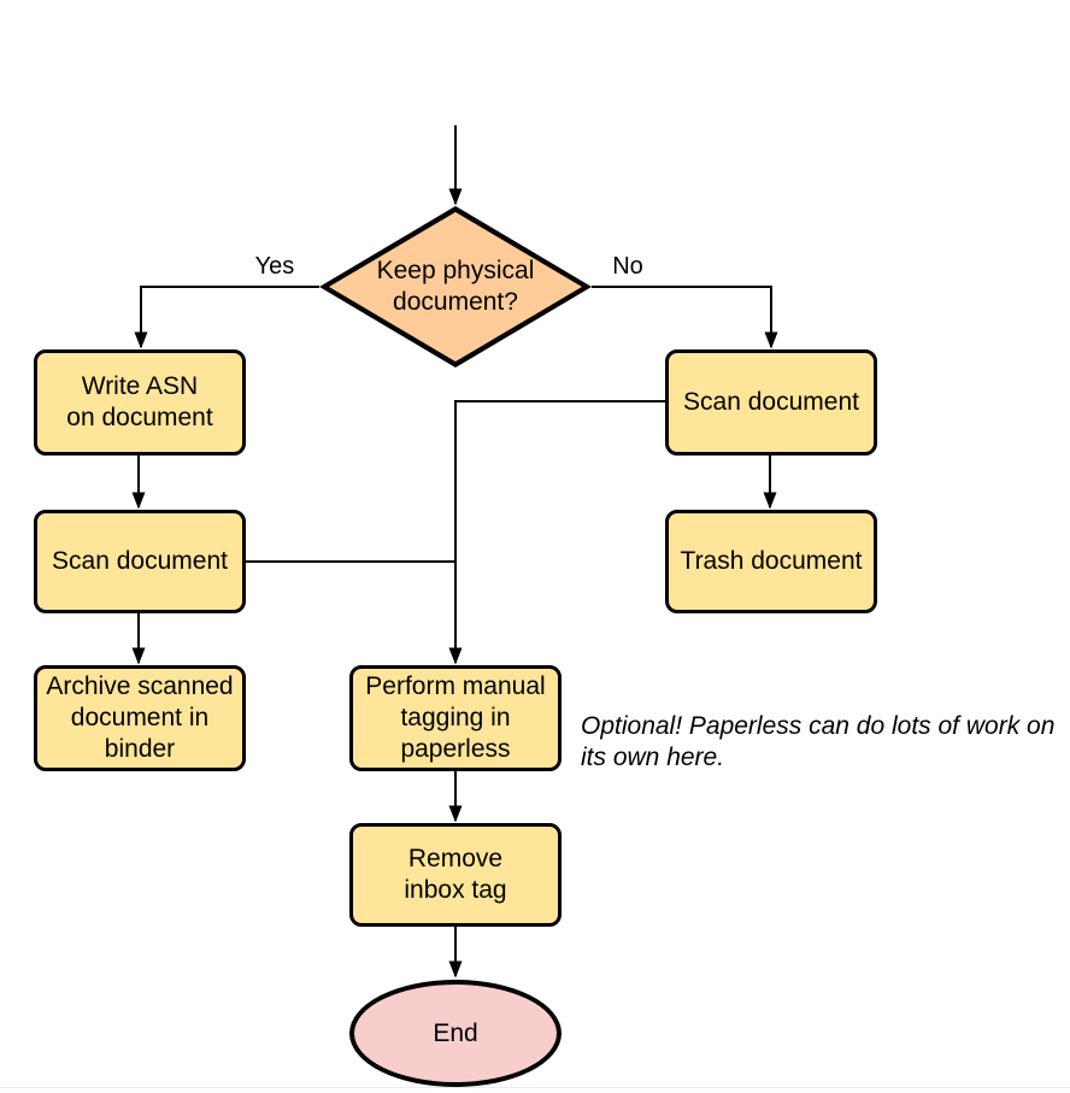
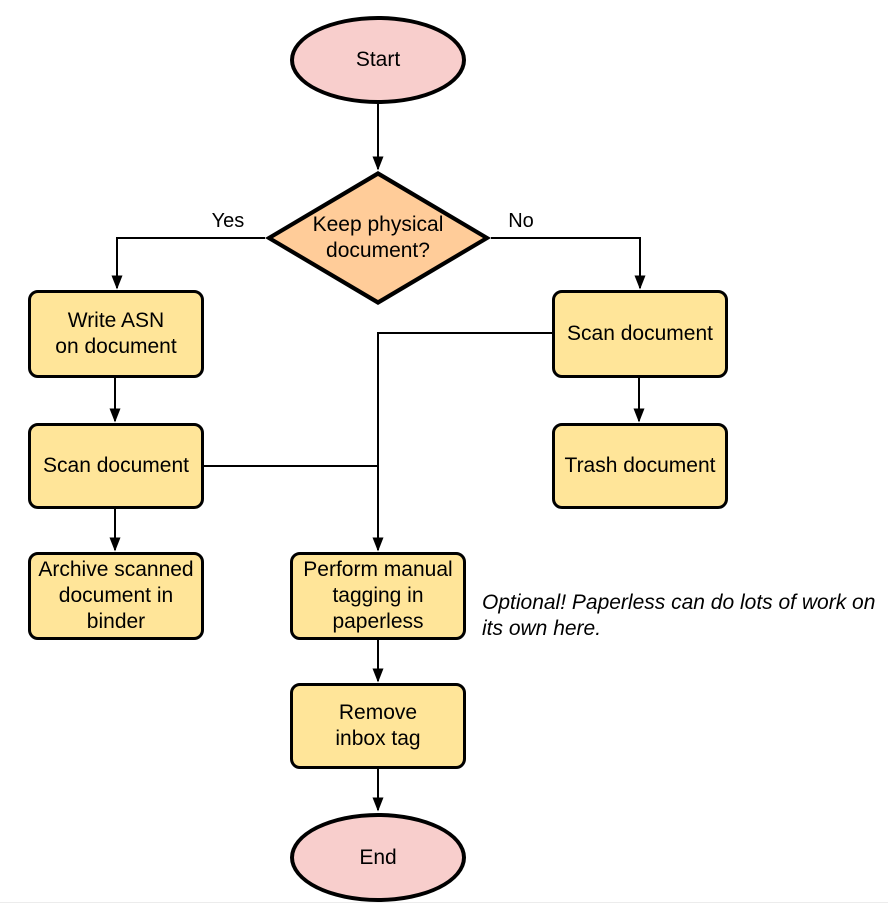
+ Start
  Keep physical
  document?
  Yes
  No
  Write ASN
  on document
  Scan document
  Archive scanned
  document in
  binder
  Scan document
  Trash document
  Perform manual
  tagging in
  paperless
  Optional! Paperless can do lots of work on
  its own here.
  Remove
  inbox tag
  End
